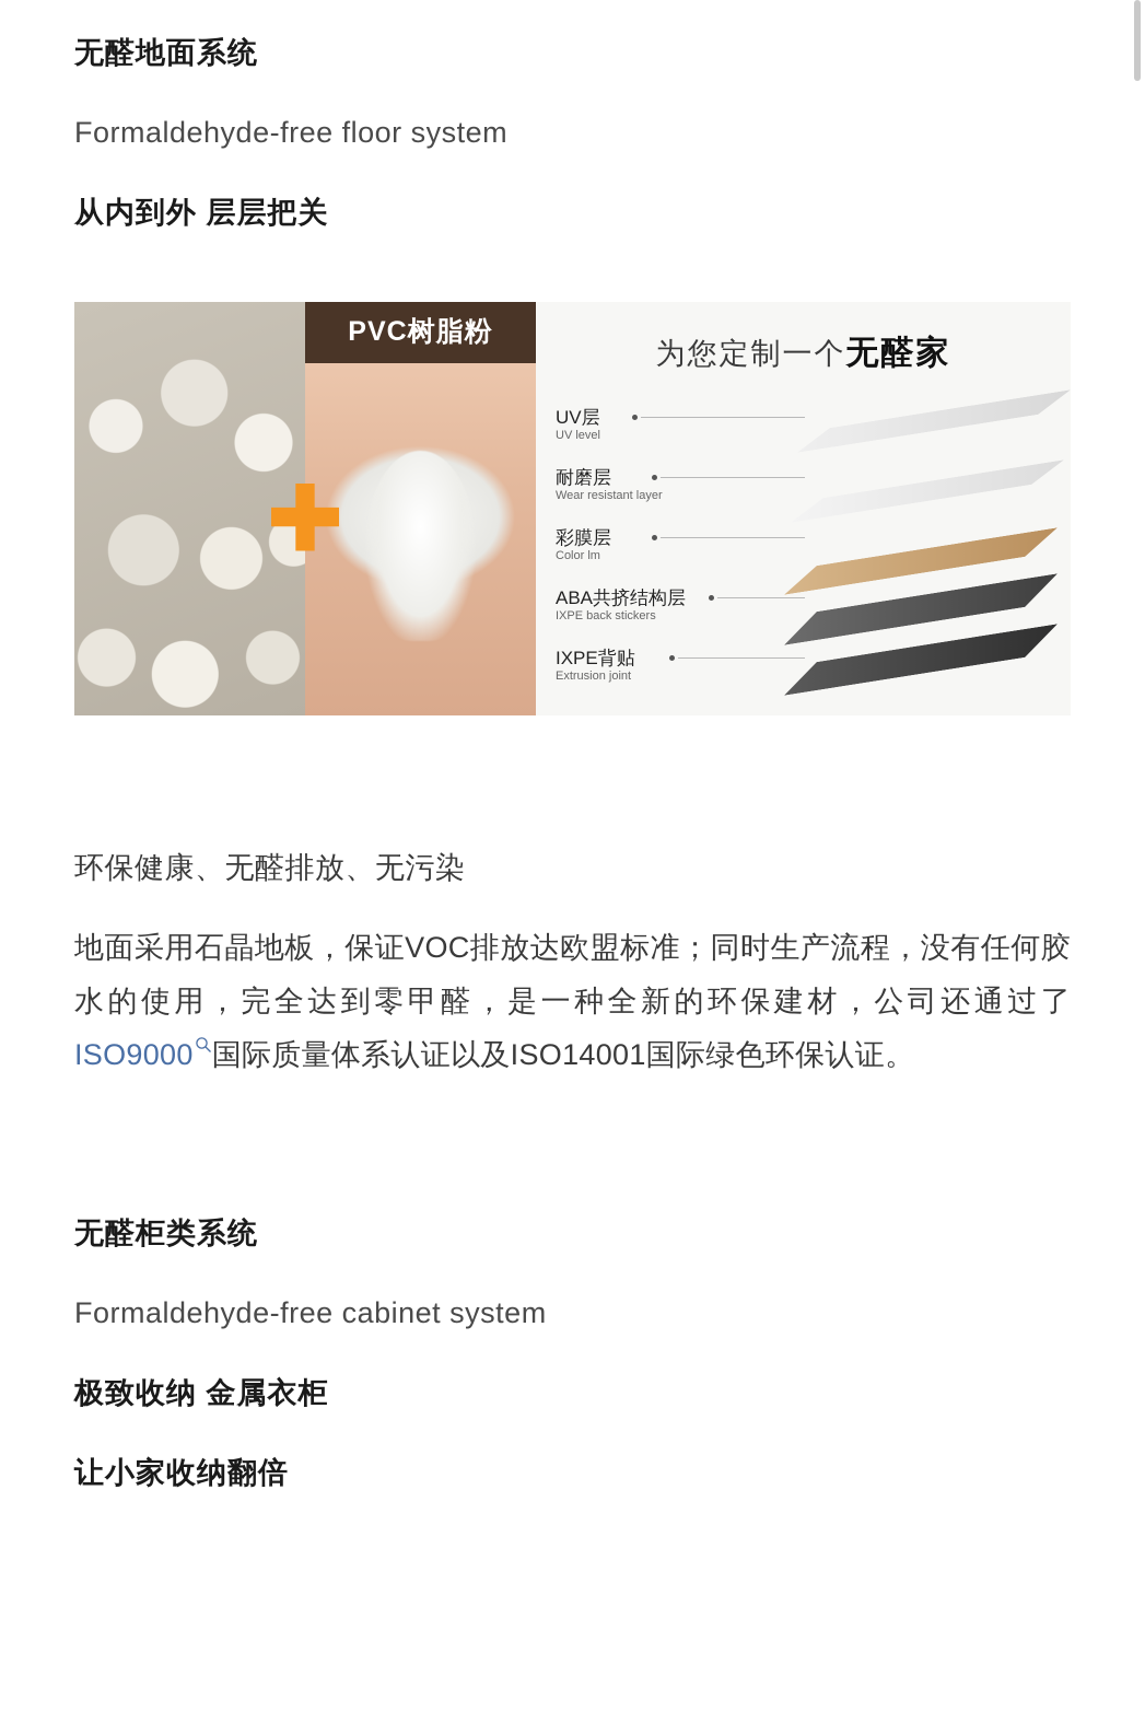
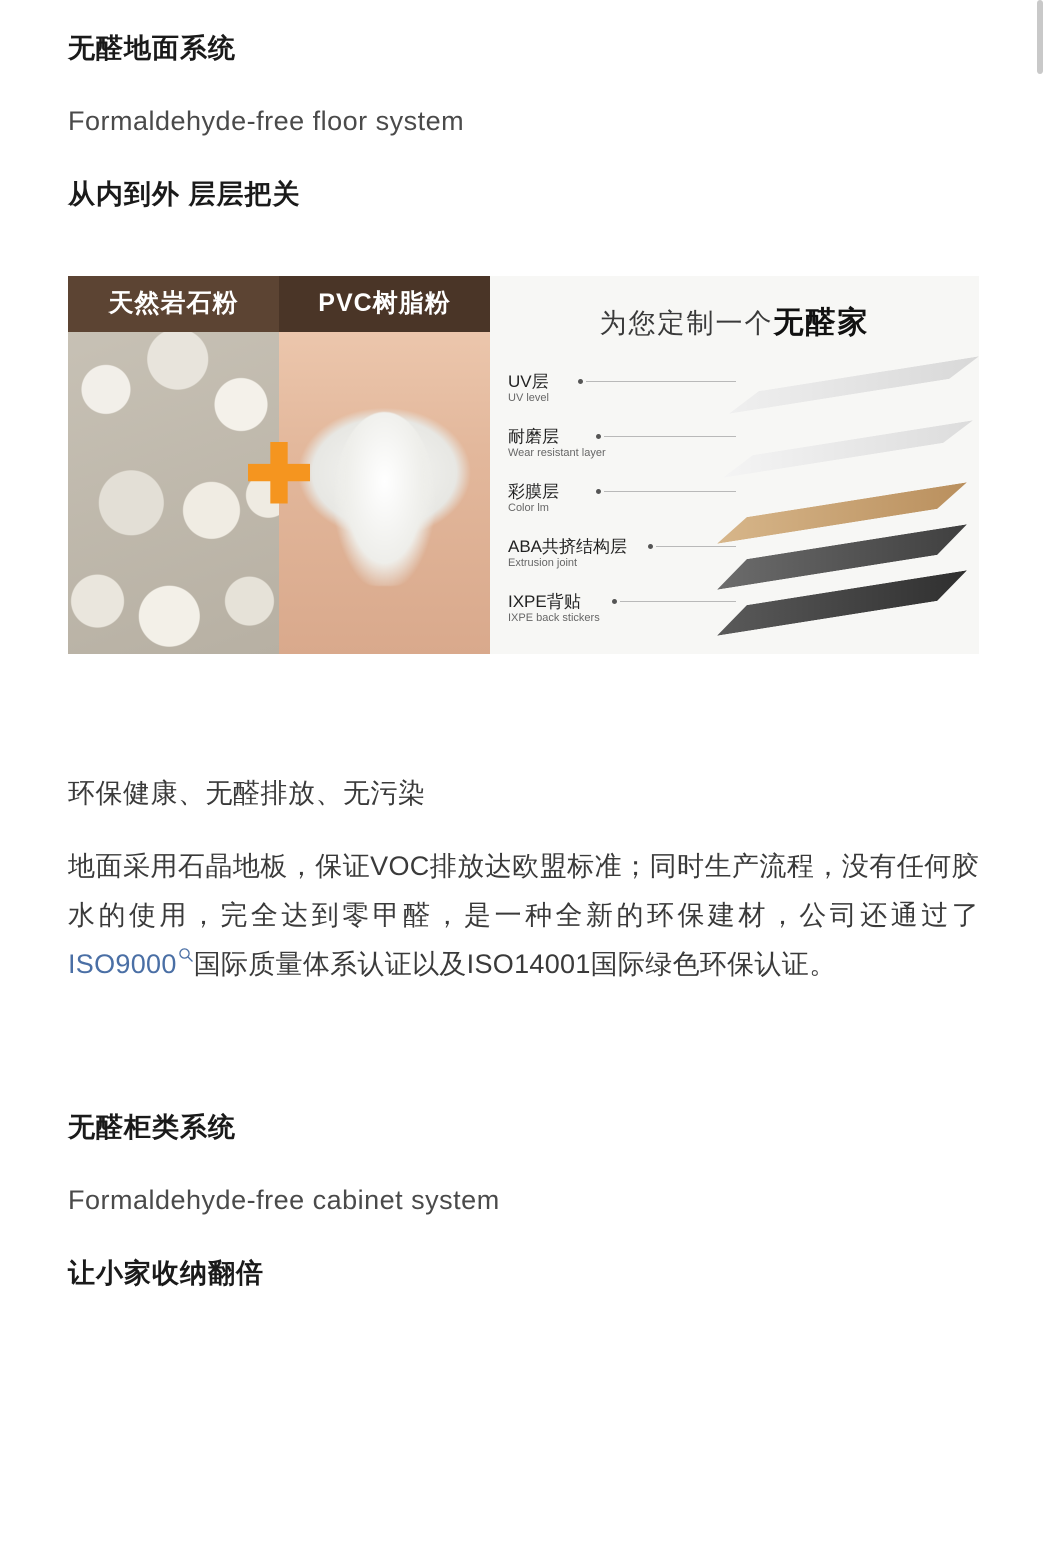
  无醛地面系统
  Formaldehyde-free floor system
  从内到外 层层把关
+ 天然岩石粉
  PVC树脂粉
  为您定制一个无醛家
  UV层
  UV level
  耐磨层
  Wear resistant layer
  彩膜层
  Color lm
  ABA共挤结构层
- IXPE back stickers
+ Extrusion joint
  IXPE背贴
- Extrusion joint
+ IXPE back stickers
  环保健康、无醛排放、无污染
  地面采用石晶地板，保证VOC排放达欧盟标准；同时生产流程，没有任何胶水的使用，完全达到零甲醛，是一种全新的环保建材，公司还通过了ISO9000 国际质量体系认证以及ISO14001国际绿色环保认证。
  无醛柜类系统
  Formaldehyde-free cabinet system
- 极致收纳 金属衣柜
  让小家收纳翻倍
